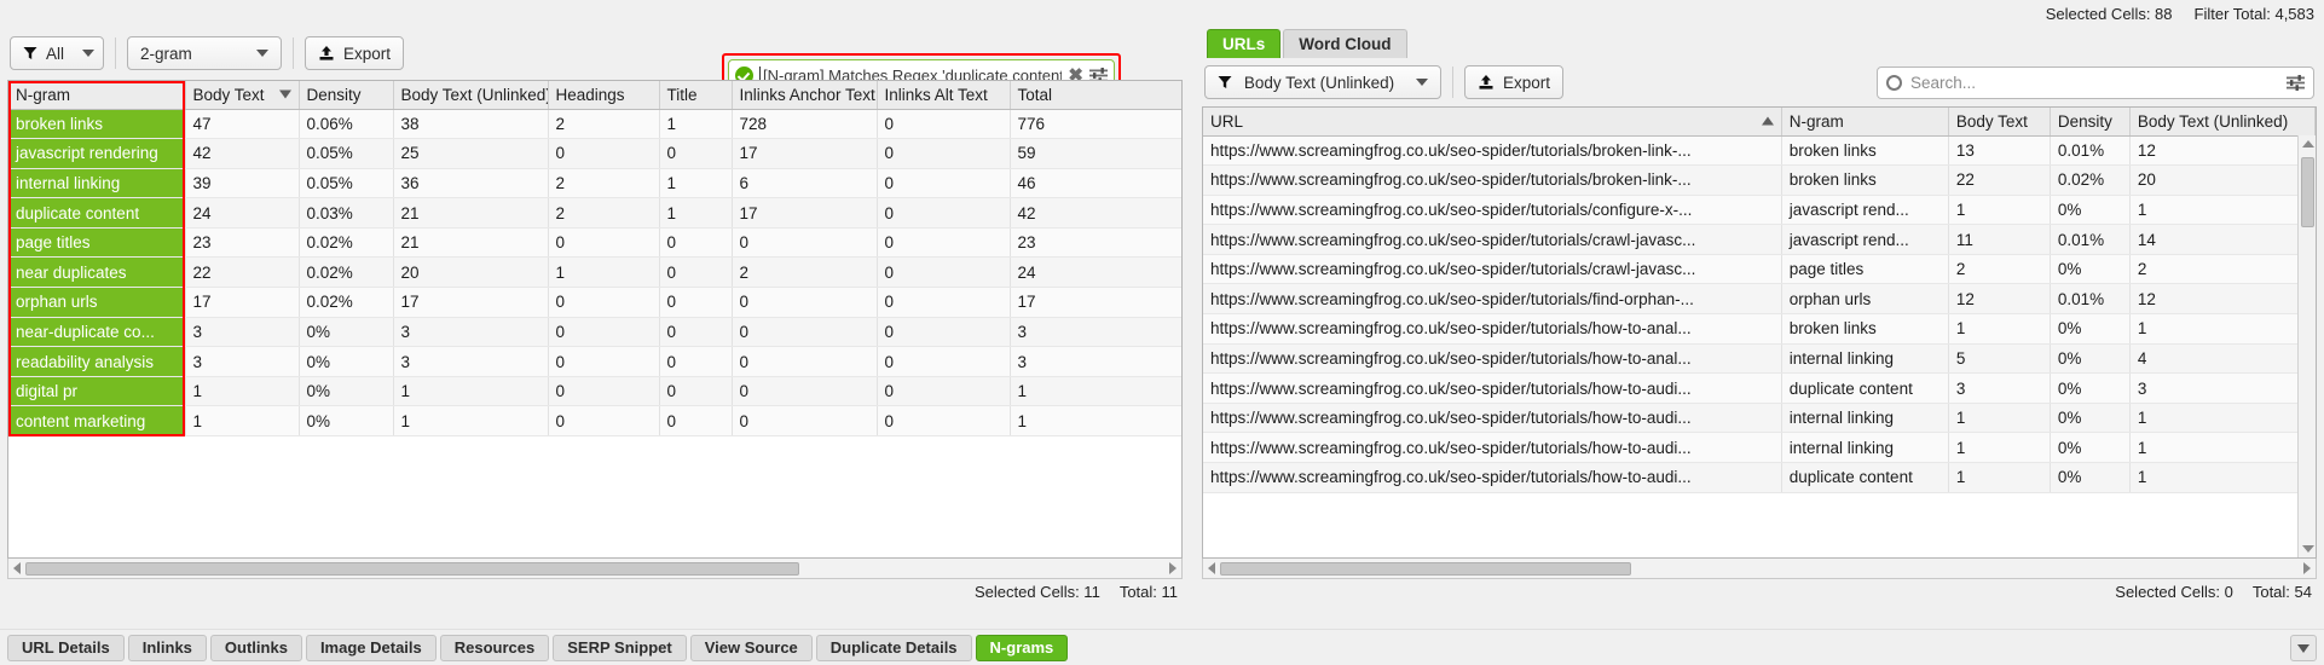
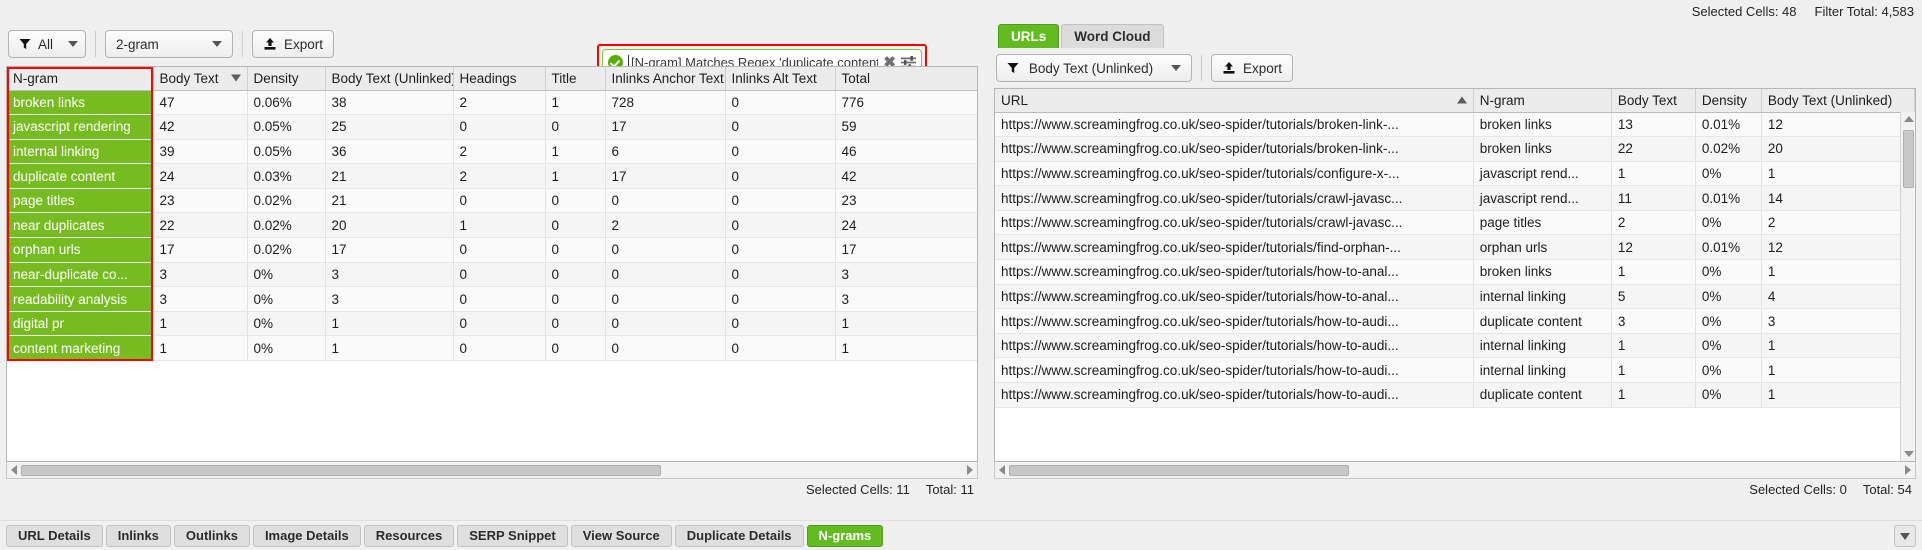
- Selected Cells: 88
+ Selected Cells: 48
  Filter Total: 4,583
  All
  2-gram
  Export
  [N-gram] Matches Regex 'duplicate content
  ✖
  N-gram	Body Text	Density	Body Text (Unlinked	Headings	Title	Inlinks Anchor Text	Inlinks Alt Text	Total
  broken links	47	0.06%	38	2	1	728	0	776
  javascript rendering	42	0.05%	25	0	0	17	0	59
  internal linking	39	0.05%	36	2	1	6	0	46
  duplicate content	24	0.03%	21	2	1	17	0	42
  page titles	23	0.02%	21	0	0	0	0	23
  near duplicates	22	0.02%	20	1	0	2	0	24
  orphan urls	17	0.02%	17	0	0	0	0	17
  near-duplicate co...	3	0%	3	0	0	0	0	3
  readability analysis	3	0%	3	0	0	0	0	3
  digital pr	1	0%	1	0	0	0	0	1
  content marketing	1	0%	1	0	0	0	0	1
  Selected Cells: 11
  Total: 11
  URLs
  Word Cloud
  Body Text (Unlinked)
  Export
- Search...
  URL	N-gram	Body Text	Density	Body Text (Unlinked)
  https://www.screamingfrog.co.uk/seo-spider/tutorials/broken-link-...	broken links	13	0.01%	12
  https://www.screamingfrog.co.uk/seo-spider/tutorials/broken-link-...	broken links	22	0.02%	20
  https://www.screamingfrog.co.uk/seo-spider/tutorials/configure-x-...	javascript rend...	1	0%	1
  https://www.screamingfrog.co.uk/seo-spider/tutorials/crawl-javasc...	javascript rend...	11	0.01%	14
  https://www.screamingfrog.co.uk/seo-spider/tutorials/crawl-javasc...	page titles	2	0%	2
  https://www.screamingfrog.co.uk/seo-spider/tutorials/find-orphan-...	orphan urls	12	0.01%	12
  https://www.screamingfrog.co.uk/seo-spider/tutorials/how-to-anal...	broken links	1	0%	1
  https://www.screamingfrog.co.uk/seo-spider/tutorials/how-to-anal...	internal linking	5	0%	4
  https://www.screamingfrog.co.uk/seo-spider/tutorials/how-to-audi...	duplicate content	3	0%	3
  https://www.screamingfrog.co.uk/seo-spider/tutorials/how-to-audi...	internal linking	1	0%	1
  https://www.screamingfrog.co.uk/seo-spider/tutorials/how-to-audi...	internal linking	1	0%	1
  https://www.screamingfrog.co.uk/seo-spider/tutorials/how-to-audi...	duplicate content	1	0%	1
  Selected Cells: 0
  Total: 54
  URL Details
  Inlinks
  Outlinks
  Image Details
  Resources
  SERP Snippet
  View Source
  Duplicate Details
  N-grams
